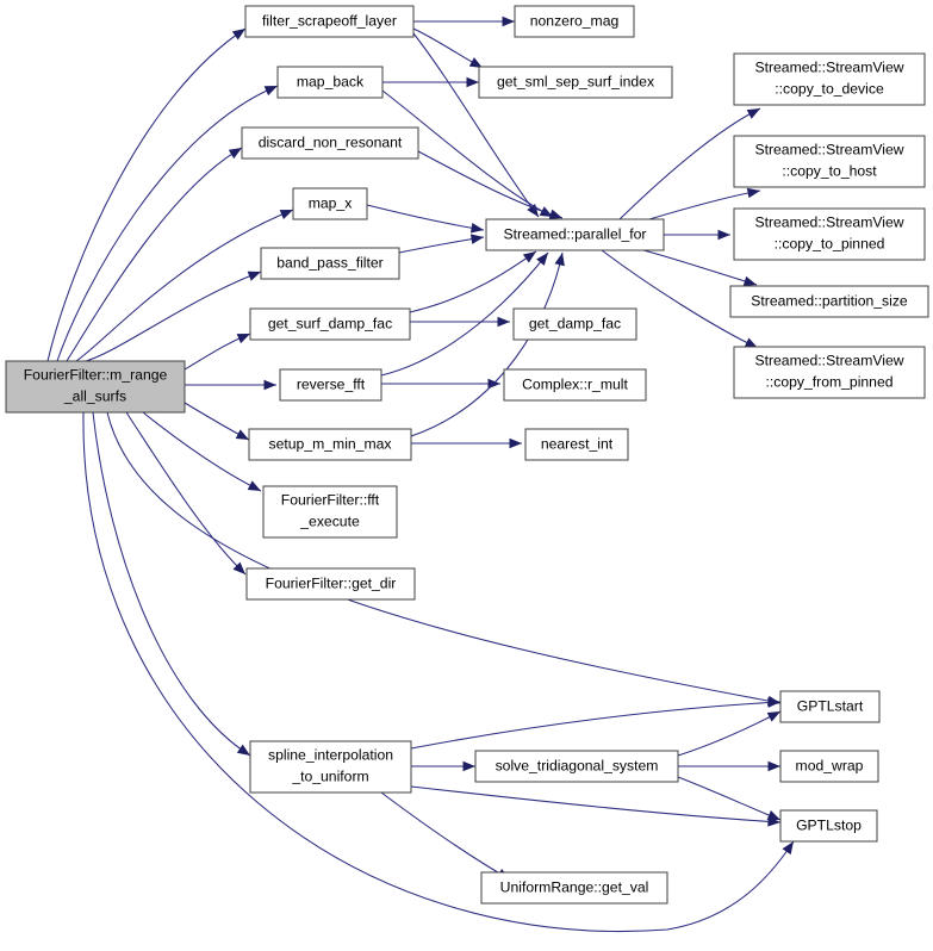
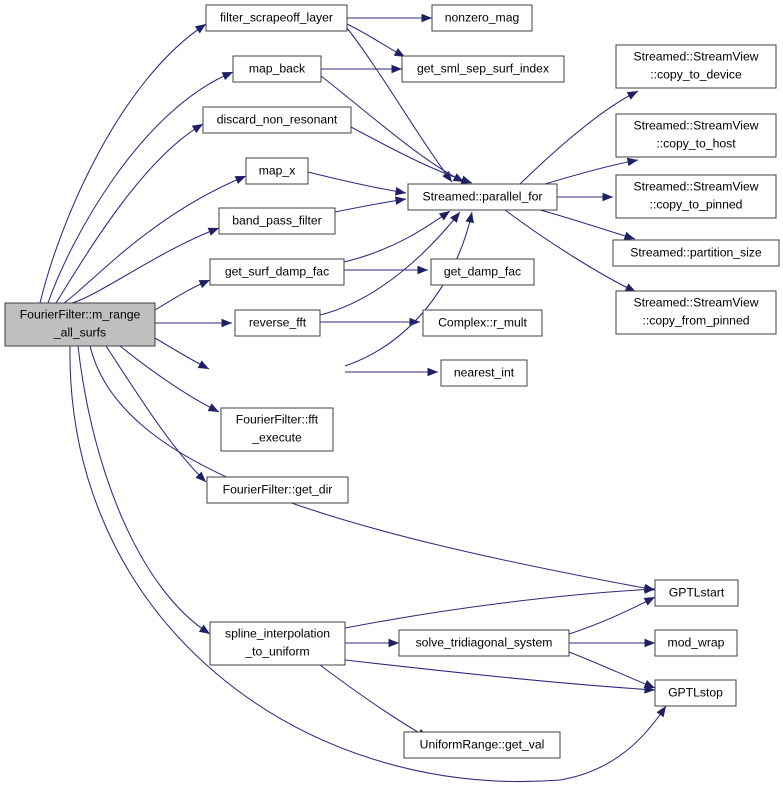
  FourierFilter::m_range
  _all_surfs
  filter_scrapeoff_layer
  map_back
  discard_non_resonant
  map_x
  band_pass_filter
  get_surf_damp_fac
  reverse_fft
- setup_m_min_max
  FourierFilter::fft
  _execute
  FourierFilter::get_dir
  spline_interpolation
  _to_uniform
  nonzero_mag
  get_sml_sep_surf_index
  Streamed::parallel_for
  get_damp_fac
  Complex::r_mult
  nearest_int
  solve_tridiagonal_system
  UniformRange::get_val
  Streamed::StreamView
  ::copy_to_device
  Streamed::StreamView
  ::copy_to_host
  Streamed::StreamView
  ::copy_to_pinned
  Streamed::partition_size
  Streamed::StreamView
  ::copy_from_pinned
  GPTLstart
  mod_wrap
  GPTLstop
